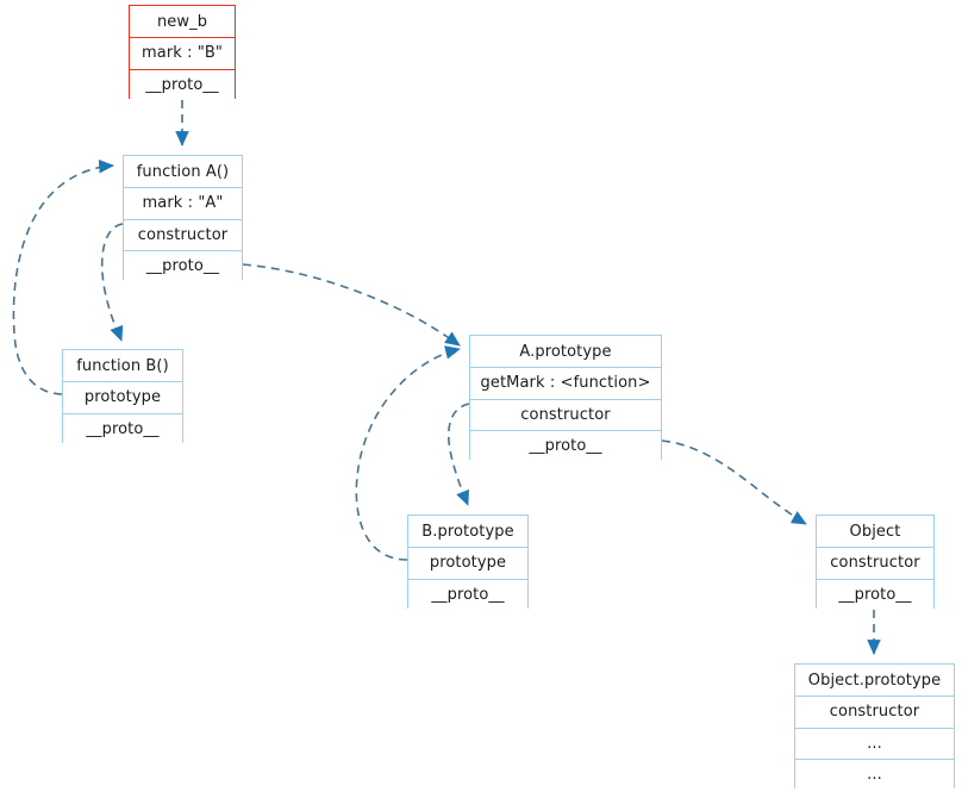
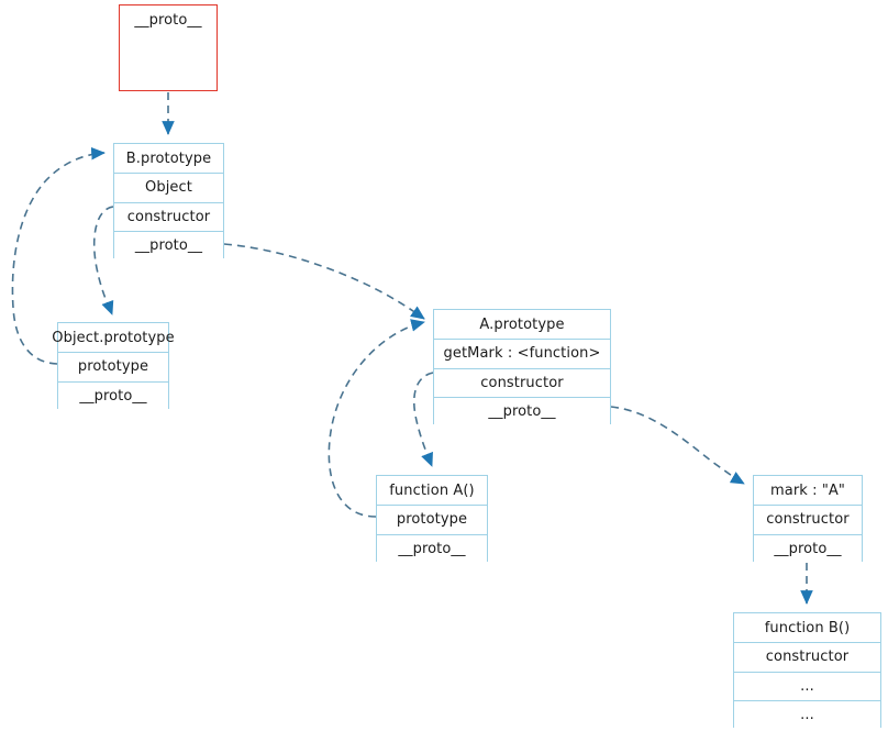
- new_b
- mark : "B"
  __proto__
- function A()
+ B.prototype
- mark : "A"
+ Object
  constructor
  __proto__
- function B()
+ Object.prototype
  prototype
  __proto__
  A.prototype
  getMark : <function>
  constructor
  __proto__
- B.prototype
+ function A()
  prototype
  __proto__
- Object
+ mark : "A"
  constructor
  __proto__
- Object.prototype
+ function B()
  constructor
  ...
  ...
